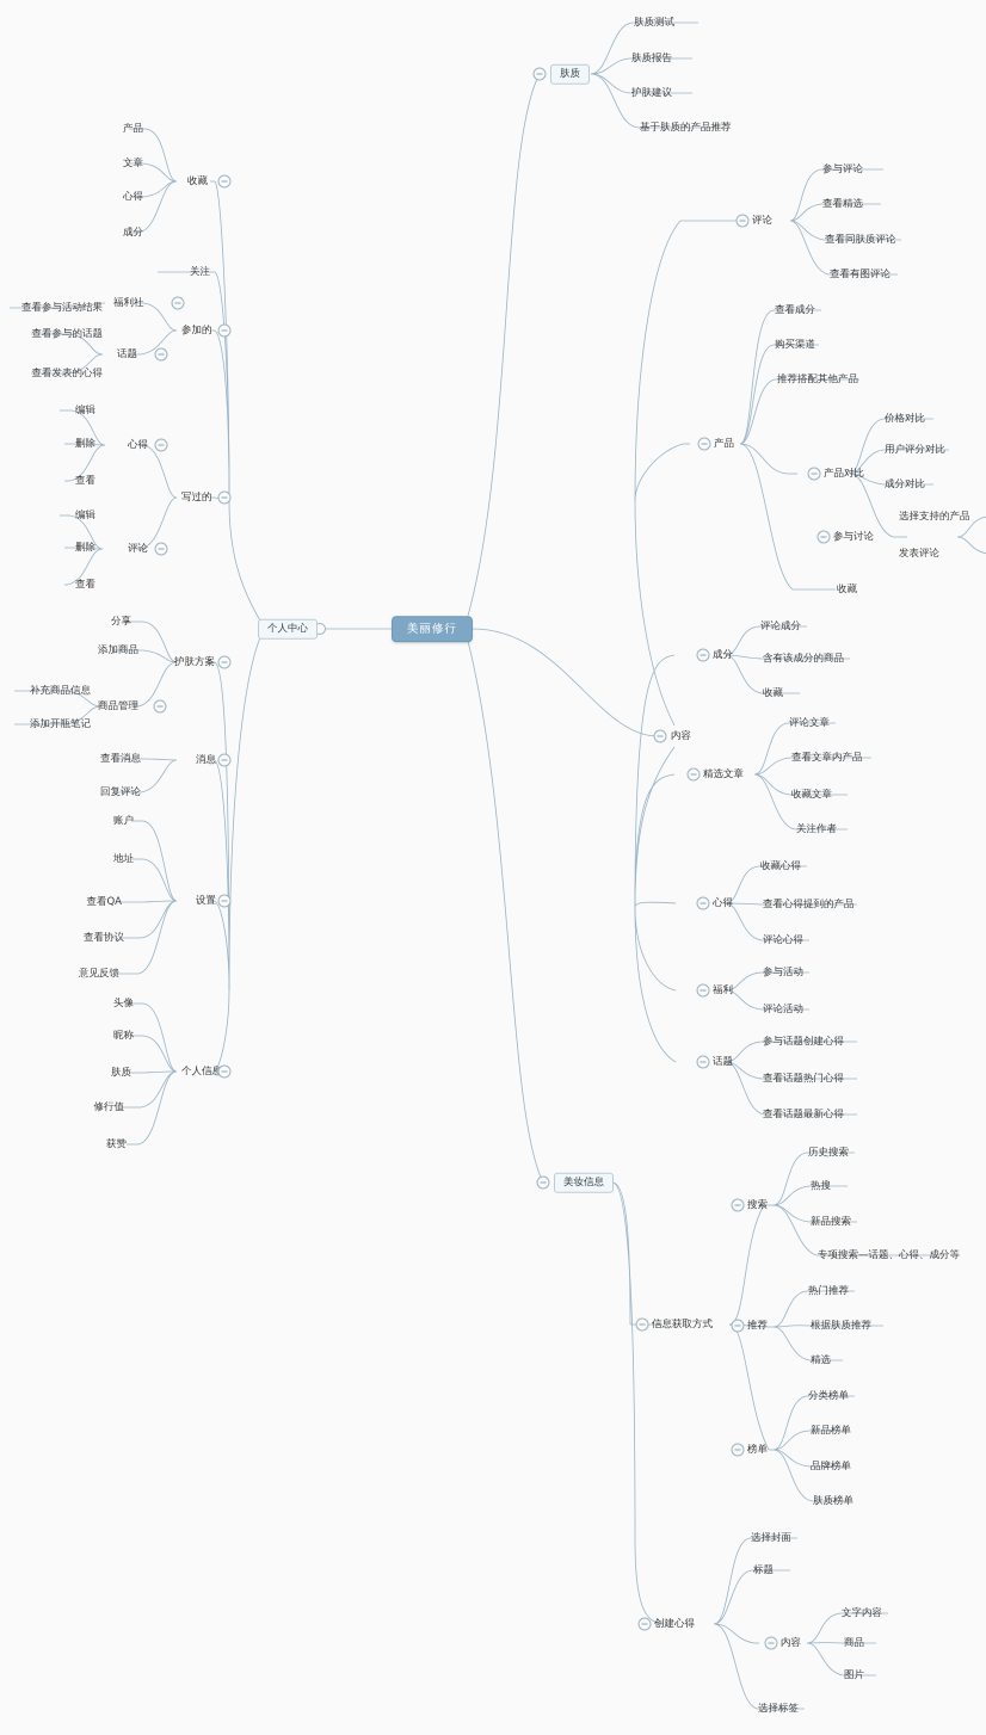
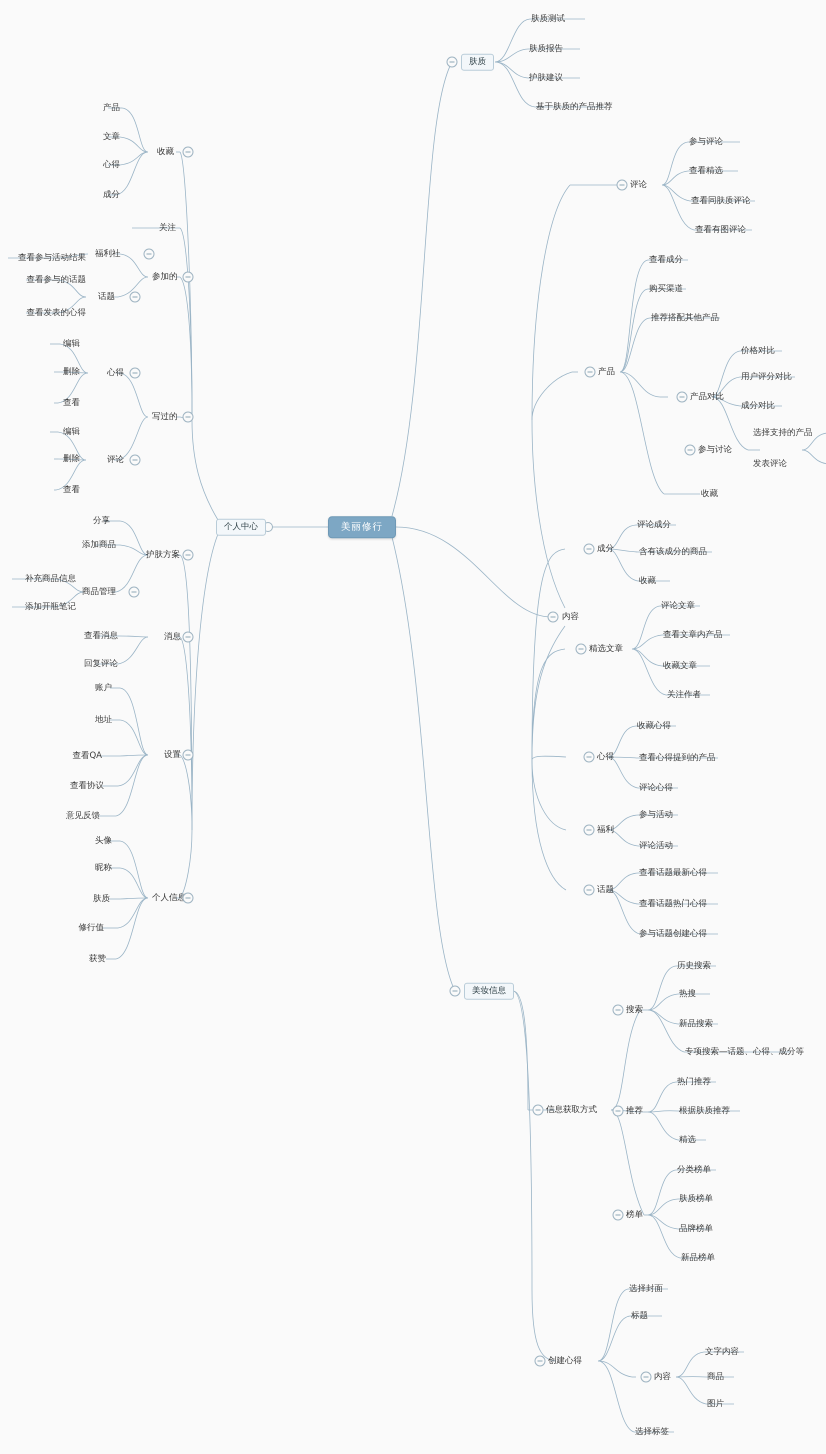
  美丽修行
  个人中心
  肤质
  肤质测试
  肤质报告
  护肤建议
  基于肤质的产品推荐
  内容
  评论
  参与评论
  查看精选
  查看同肤质评论
  查看有图评论
  产品
  查看成分
  购买渠道
  推荐搭配其他产品
  收藏
  产品对比
  价格对比
  用户评分对比
  成分对比
  参与讨论
  选择支持的产品
  发表评论
  成分
  评论成分
  含有该成分的商品
  收藏
  精选文章
  评论文章
  查看文章内产品
  收藏文章
  关注作者
  心得
  收藏心得
  查看心得提到的产品
  评论心得
  福利
  参与活动
  评论活动
  话题
- 参与话题创建心得
+ 查看话题最新心得
  查看话题热门心得
- 查看话题最新心得
+ 参与话题创建心得
  美妆信息
  信息获取方式
  搜索
  历史搜索
  热搜
  新品搜索
  专项搜索—话题、心得、成分等
  推荐
  热门推荐
  根据肤质推荐
  精选
  榜单
  分类榜单
- 新品榜单
+ 肤质榜单
  品牌榜单
- 肤质榜单
+ 新品榜单
  创建心得
  选择封面
  标题
  选择标签
  内容
  文字内容
  商品
  图片
  收藏
  产品
  文章
  心得
  成分
  关注
  参加的
  福利社
  话题
  查看参与活动结果
  查看参与的话题
  查看发表的心得
  写过的
  心得
  评论
  编辑
  删除
  查看
  编辑
  删除
  查看
  护肤方案
  分享
  添加商品
  商品管理
  补充商品信息
  添加开瓶笔记
  消息
  查看消息
  回复评论
  设置
  账户
  地址
  查看QA
  查看协议
  意见反馈
  个人信
  头像
  昵称
  肤质
  修行值
  获赞
